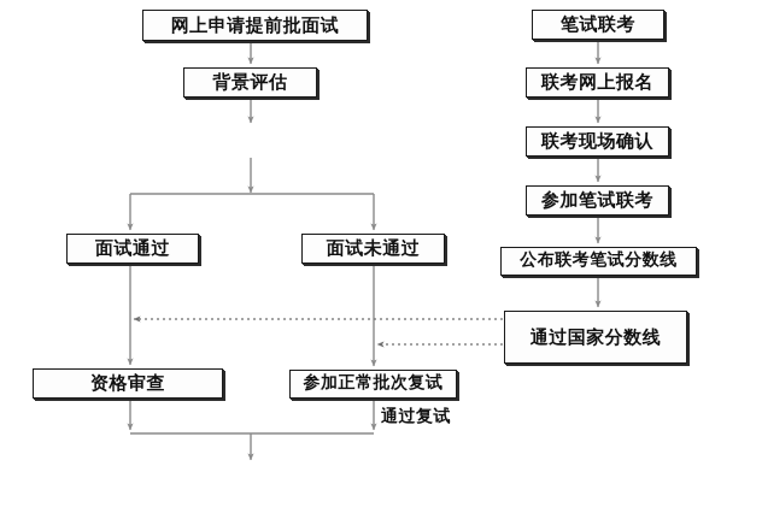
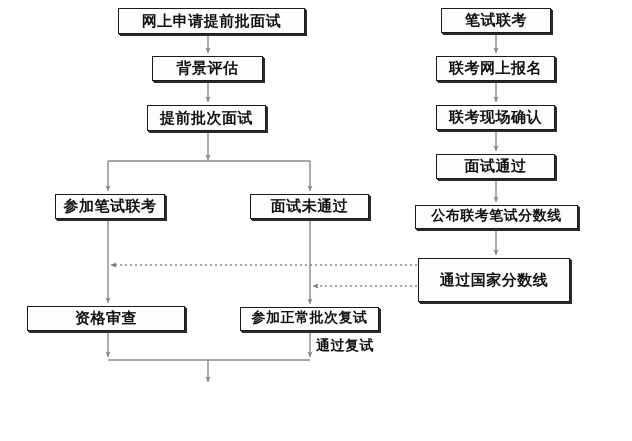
  网上申请提前批面试
  背景评估
+ 提前批次面试
- 面试通过
+ 参加笔试联考
  面试未通过
  资格审查
  参加正常批次复试
  笔试联考
  联考网上报名
  联考现场确认
- 参加笔试联考
+ 面试通过
  公布联考笔试分数线
  通过国家分数线
  通过复试
